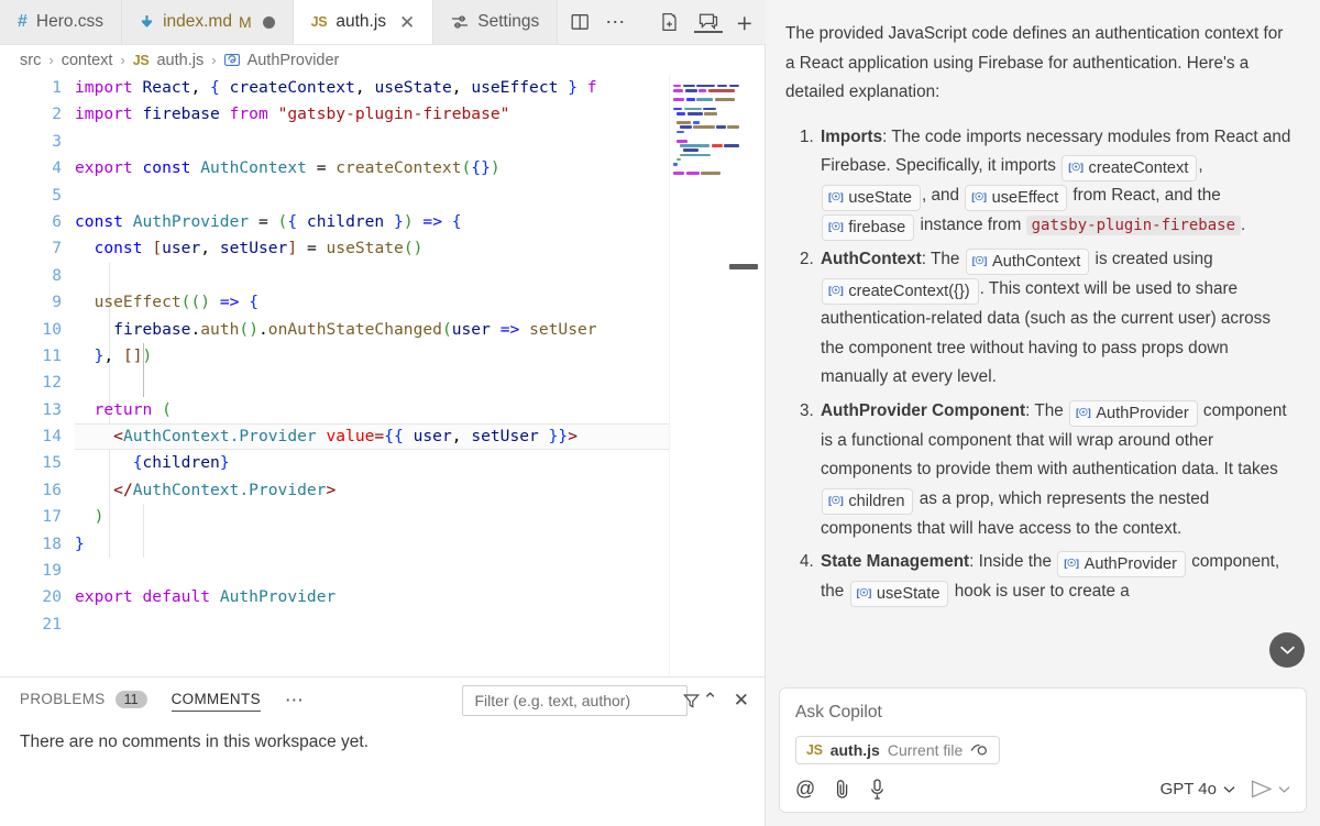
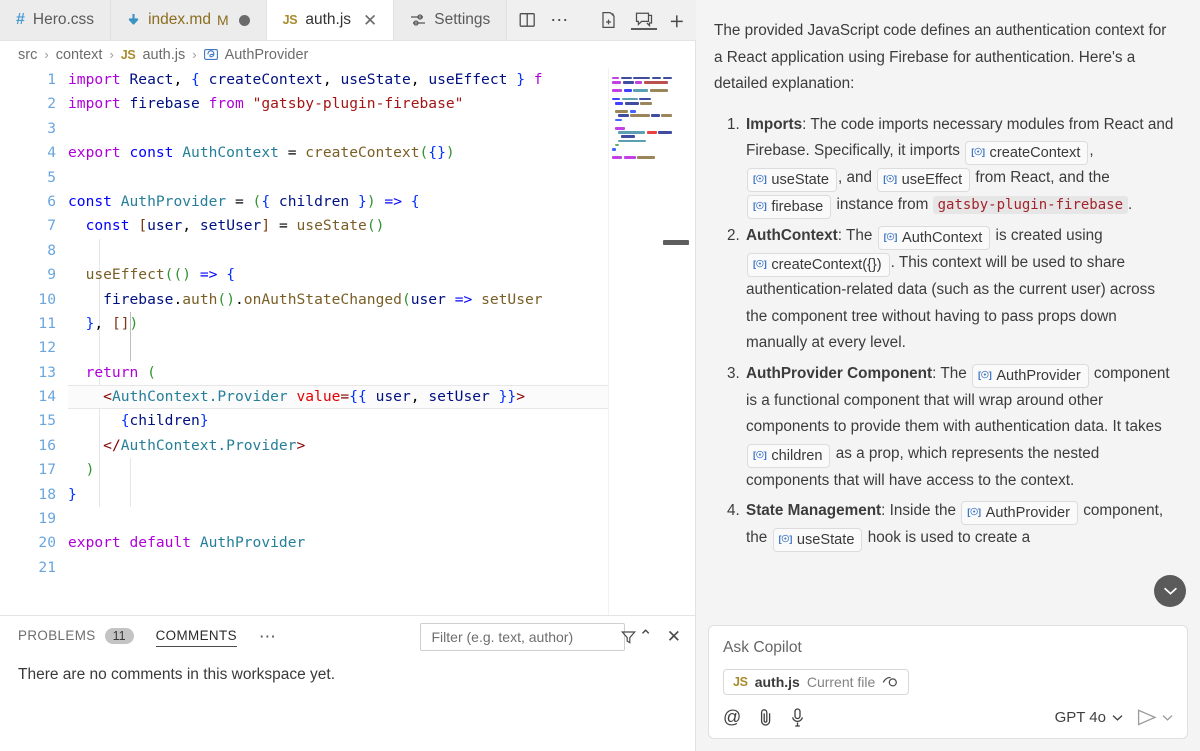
  #
  Hero.css
  index.md
  M
  JS
  auth.js
  ✕
  Settings
  ⋯
  ＋
  src
  ›
  context
  ›
  JS
  auth.js
  ›
  AuthProvider
  1
  2
  3
  4
  5
  6
  7
  8
  9
  10
  11
  12
  13
  14
  15
  16
  17
  18
  19
  20
  21
  import React, { createContext, useState, useEffect } f
  import firebase from "gatsby-plugin-firebase"
  export const AuthContext = createContext({})
  const AuthProvider = ({ children }) => {
  const [user, setUser] = useState()
  useEffect(() => {
  firebase.auth().onAuthStateChanged(user => setUser
  }, [])
  return (
  <AuthContext.Provider value={{ user, setUser }}>
  {children}
  </AuthContext.Provider>
  )
  }
  export default AuthProvider
  PROBLEMS
  11
  COMMENTS
  ⋯
  Filter (e.g. text, author)
  ⌃
  ✕
  There are no comments in this workspace yet.
  The provided JavaScript code defines an authentication context for a React application using Firebase for authentication. Here's a detailed explanation:
  Imports: The code imports necessary modules from React and Firebase. Specifically, it imports
  [☉]
  createContext
  ,
  [☉]
  useState
  , and
  [☉]
  useEffect
  from React, and the
  [☉]
  firebase
  instance from gatsby-plugin-firebase .
  AuthContext: The
  [☉]
  AuthContext
  is created using
  [☉]
  createContext({})
  . This context will be used to share authentication-related data (such as the current user) across the component tree without having to pass props down manually at every level.
  AuthProvider Component: The
  [☉]
  AuthProvider
  component is a functional component that will wrap around other components to provide them with authentication data. It takes
  [☉]
  children
  as a prop, which represents the nested components that will have access to the context.
  State Management: Inside the
  [☉]
  AuthProvider
  component, the
  [☉]
  useState
- hook is user to create a
+ hook is used to create a
  Ask Copilot
  JS
  auth.js
  Current file
  @
  GPT 4o
